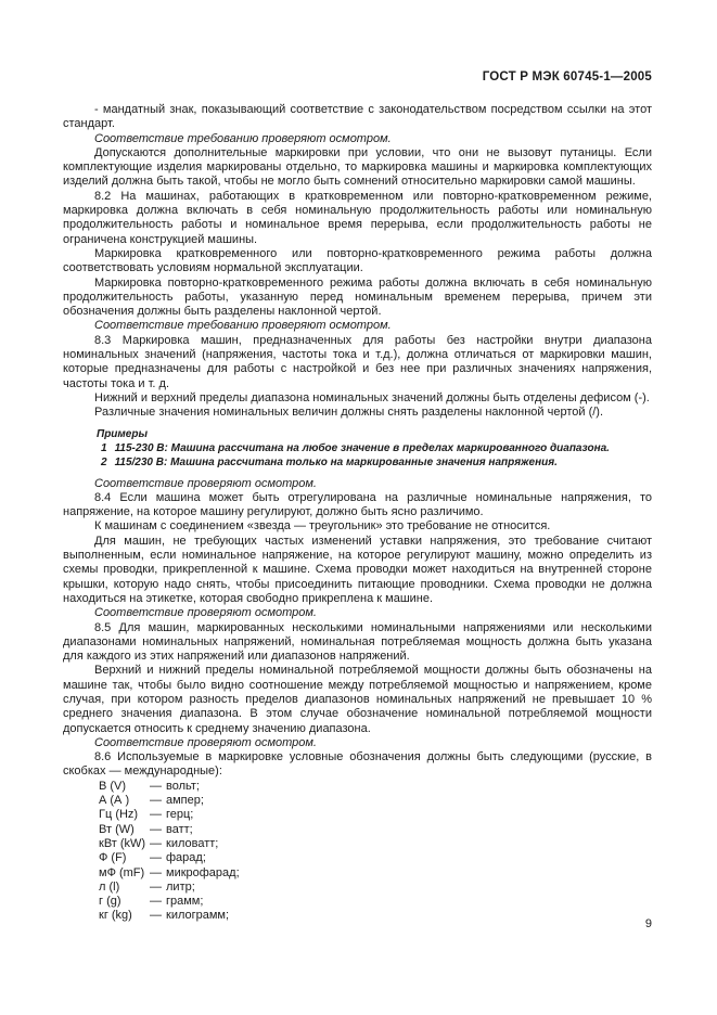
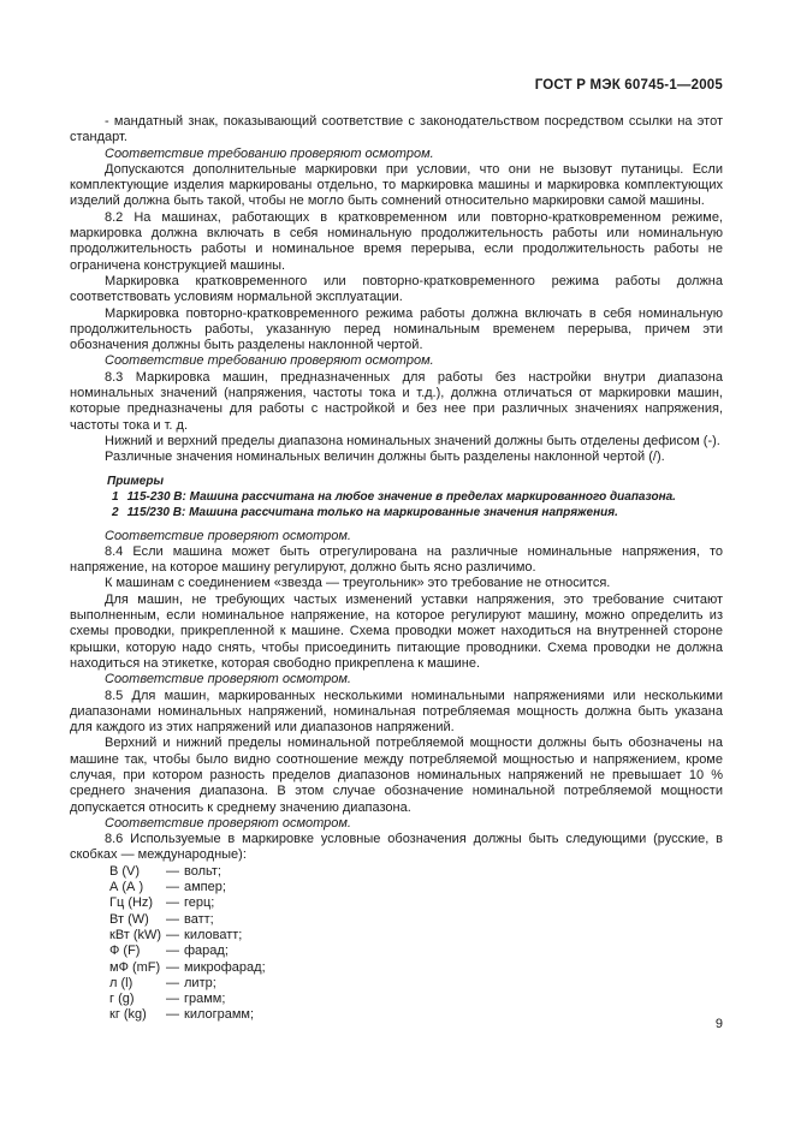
  ГОСТ Р МЭК 60745-1—2005
  - мандатный знак, показывающий соответствие с законодательством посредством ссылки на этот стандарт.
  Соответствие требованию проверяют осмотром.
  Допускаются дополнительные маркировки при условии, что они не вызовут путаницы. Если комплектующие изделия маркированы отдельно, то маркировка машины и маркировка комплектующих изделий должна быть такой, чтобы не могло быть сомнений относительно маркировки самой машины.
  8.2 На машинах, работающих в кратковременном или повторно-кратковременном режиме, маркировка должна включать в себя номинальную продолжительность работы или номинальную продолжительность работы и номинальное время перерыва, если продолжительность работы не ограничена конструкцией машины.
  Маркировка кратковременного или повторно-кратковременного режима работы должна соответствовать условиям нормальной эксплуатации.
  Маркировка повторно-кратковременного режима работы должна включать в себя номинальную продолжительность работы, указанную перед номинальным временем перерыва, причем эти обозначения должны быть разделены наклонной чертой.
  Соответствие требованию проверяют осмотром.
  8.3 Маркировка машин, предназначенных для работы без настройки внутри диапазона номинальных значений (напряжения, частоты тока и т.д.), должна отличаться от маркировки машин, которые предназначены для работы с настройкой и без нее при различных значениях напряжения, частоты тока и т. д.
  Нижний и верхний пределы диапазона номинальных значений должны быть отделены дефисом (-).
- Различные значения номинальных величин должны снять разделены наклонной чертой (/).
+ Различные значения номинальных величин должны быть разделены наклонной чертой (/).
  Примеры
  1 115-230 В: Машина рассчитана на любое значение в пределах маркированного диапазона.
  2 115/230 В: Машина рассчитана только на маркированные значения напряжения.
  Соответствие проверяют осмотром.
  8.4 Если машина может быть отрегулирована на различные номинальные напряжения, то напряжение, на которое машину регулируют, должно быть ясно различимо.
  К машинам с соединением «звезда — треугольник» это требование не относится.
  Для машин, не требующих частых изменений уставки напряжения, это требование считают выполненным, если номинальное напряжение, на которое регулируют машину, можно определить из схемы проводки, прикрепленной к машине. Схема проводки может находиться на внутренней стороне крышки, которую надо снять, чтобы присоединить питающие проводники. Схема проводки не должна находиться на этикетке, которая свободно прикреплена к машине.
  Соответствие проверяют осмотром.
  8.5 Для машин, маркированных несколькими номинальными напряжениями или несколькими диапазонами номинальных напряжений, номинальная потребляемая мощность должна быть указана для каждого из этих напряжений или диапазонов напряжений.
  Верхний и нижний пределы номинальной потребляемой мощности должны быть обозначены на машине так, чтобы было видно соотношение между потребляемой мощностью и напряжением, кроме случая, при котором разность пределов диапазонов номинальных напряжений не превышает 10 % среднего значения диапазона. В этом случае обозначение номинальной потребляемой мощности допускается относить к среднему значению диапазона.
  Соответствие проверяют осмотром.
  8.6 Используемые в маркировке условные обозначения должны быть следующими (русские, в скобках — международные):
  В (V)
  —
  вольт;
  А (А )
  —
  ампер;
  Гц (Hz)
  —
  герц;
  Вт (W)
  —
  ватт;
  кВт (kW)
  —
  киловатт;
  Ф (F)
  —
  фарад;
  мФ (mF)
  —
  микрофарад;
  л (l)
  —
  литр;
  г (g)
  —
  грамм;
  кг (kg)
  —
  килограмм;
  9
